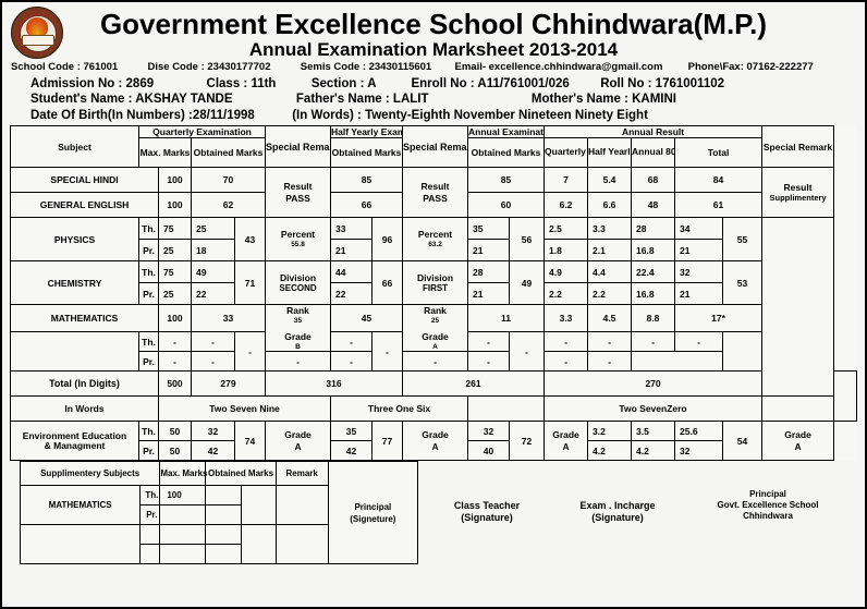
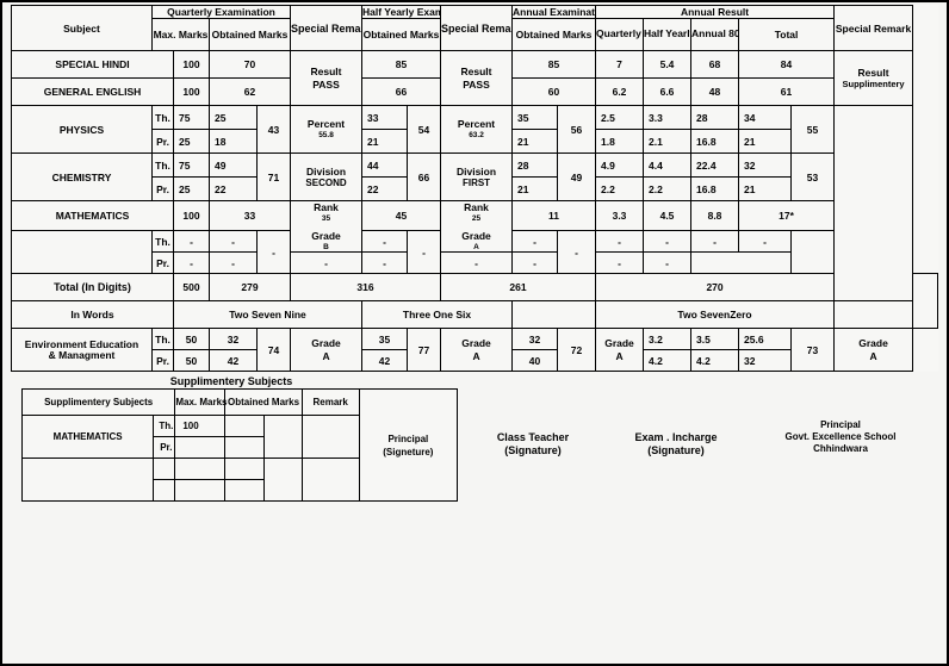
- Government Excellence School Chhindwara(M.P.)
- Annual Examination Marksheet 2013-2014
- School Code : 761001 Dise Code : 23430177702 Semis Code : 23430115601 Email- excellence.chhindwara@gmail.com Phone\Fax: 07162-222277
- Admission No : 2869 Class : 11th Section : A Enroll No : A11/761001/026 Roll No : 1761001102
- Student's Name : AKSHAY TANDE Father's Name : LALIT Mother's Name : KAMINI
- Date Of Birth(In Numbers) :28/11/1998 (In Words) : Twenty-Eighth November Nineteen Ninety Eight
  Subject	Quarterly Examination	Special Rema	Half Yearly Exam	Special Rema	Annual Examinat	Annual Result	Special Remark
  Max. Marks	Obtained Marks	Obtained Marks	Obtained Marks	Quarterly	Half Yearl	Annual 80	Total
  SPECIAL HINDI	100	70	Result PASS	85	Result PASS	85	7	5.4	68	84	Result Supplimentery
  GENERAL ENGLISH	100	62	66	60	6.2	6.6	48	61
- PHYSICS	Th.	75	25	43	Percent	33	96	Percent	35	56	2.5	3.3	28	34	55
+ PHYSICS	Th.	75	25	43	Percent	33	54	Percent	35	56	2.5	3.3	28	34	55
  Pr.	25	18	21	21	1.8	2.1	16.8	21
  CHEMISTRY	Th.	75	49	71	Division SECOND	44	66	Division FIRST	28	49	4.9	4.4	22.4	32	53
  Pr.	25	22	22	21	2.2	2.2	16.8	21
  MATHEMATICS	100	33	Rank Grade	45	Rank Grade	11	3.3	4.5	8.8	17*
  	Th.	-	-	-	-	-	-	-	-	-	-	-
  Pr.	-	-	-	-	-	-	-	-
  Total (In Digits)	500	279	316	261	270
  In Words	Two Seven Nine	Three One Six		Two SevenZero
- Environment Education & Managment	Th.	50	32	74	Grade A	35	77	Grade A	32	72	Grade A	3.2	3.5	25.6	54	Grade A
+ Environment Education & Managment	Th.	50	32	74	Grade A	35	77	Grade A	32	72	Grade A	3.2	3.5	25.6	73	Grade A
  Pr.	50	42	42	40	4.2	4.2	32
+ Supplimentery Subjects
  Supplimentery Subjects	Max. Marks	Obtained Marks	Remark	Principal (Signeture)
  MATHEMATICS	Th.	100
  Pr.
  Class Teacher
  (Signature)
  Exam . Incharge
  (Signature)
  Principal
  Govt. Excellence School
  Chhindwara
